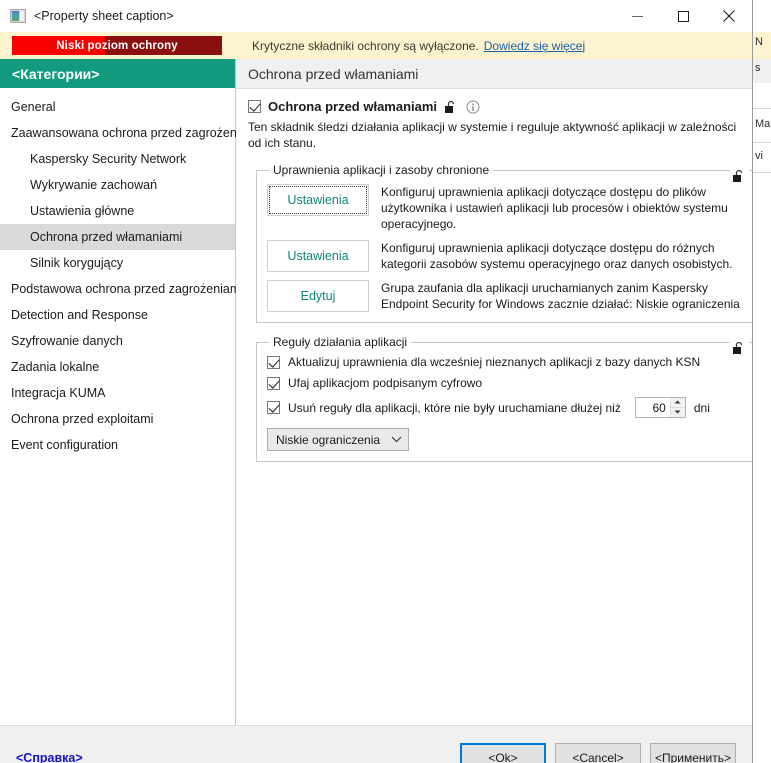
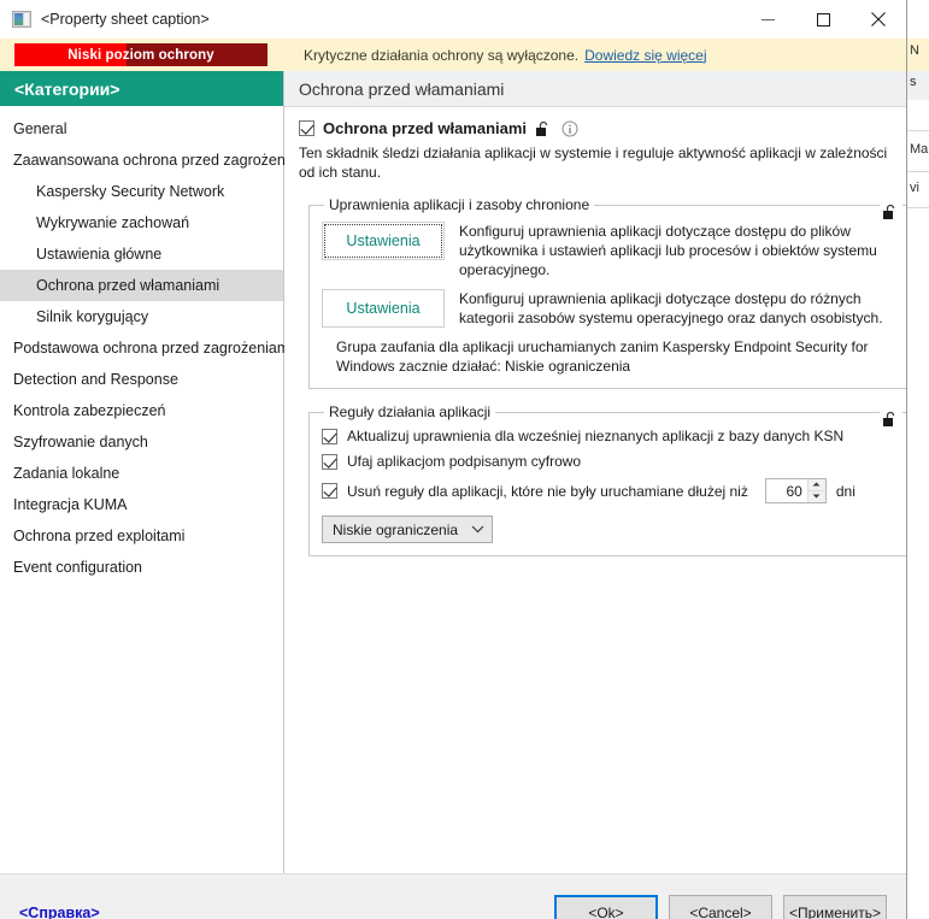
  N
  s
  Ma
  vi
  <Property sheet caption>
  Niski poziom ochrony
- Krytyczne składniki ochrony są wyłączone.
+ Krytyczne działania ochrony są wyłączone.
  Dowiedz się więcej
  <Категории>
  General
  Zaawansowana ochrona przed zagrożen
  Kaspersky Security Network
  Wykrywanie zachowań
  Ustawienia główne
  Ochrona przed włamaniami
  Silnik korygujący
  Podstawowa ochrona przed zagrożenia
  Detection and Response
+ Kontrola zabezpieczeń
  Szyfrowanie danych
  Zadania lokalne
  Integracja KUMA
  Ochrona przed exploitami
  Event configuration
  Ochrona przed włamaniami
  Ochrona przed włamaniami
  Ten składnik śledzi działania aplikacji w systemie i reguluje aktywność aplikacji w zależności od ich stanu.
  Uprawnienia aplikacji i zasoby chronione
  Ustawienia
  Konfiguruj uprawnienia aplikacji dotyczące dostępu do plików użytkownika i ustawień aplikacji lub procesów i obiektów systemu operacyjnego.
  Ustawienia
  Konfiguruj uprawnienia aplikacji dotyczące dostępu do różnych kategorii zasobów systemu operacyjnego oraz danych osobistych.
- Edytuj
  Grupa zaufania dla aplikacji uruchamianych zanim Kaspersky Endpoint Security for Windows zacznie działać: Niskie ograniczenia
  Reguły działania aplikacji
  Aktualizuj uprawnienia dla wcześniej nieznanych aplikacji z bazy danych KSN
  Ufaj aplikacjom podpisanym cyfrowo
  Usuń reguły dla aplikacji, które nie były uruchamiane dłużej niż
  60
  dni
  Niskie ograniczenia
  <Справка>
  <Ok>
  <Cancel>
  <
  П
  рименить>
